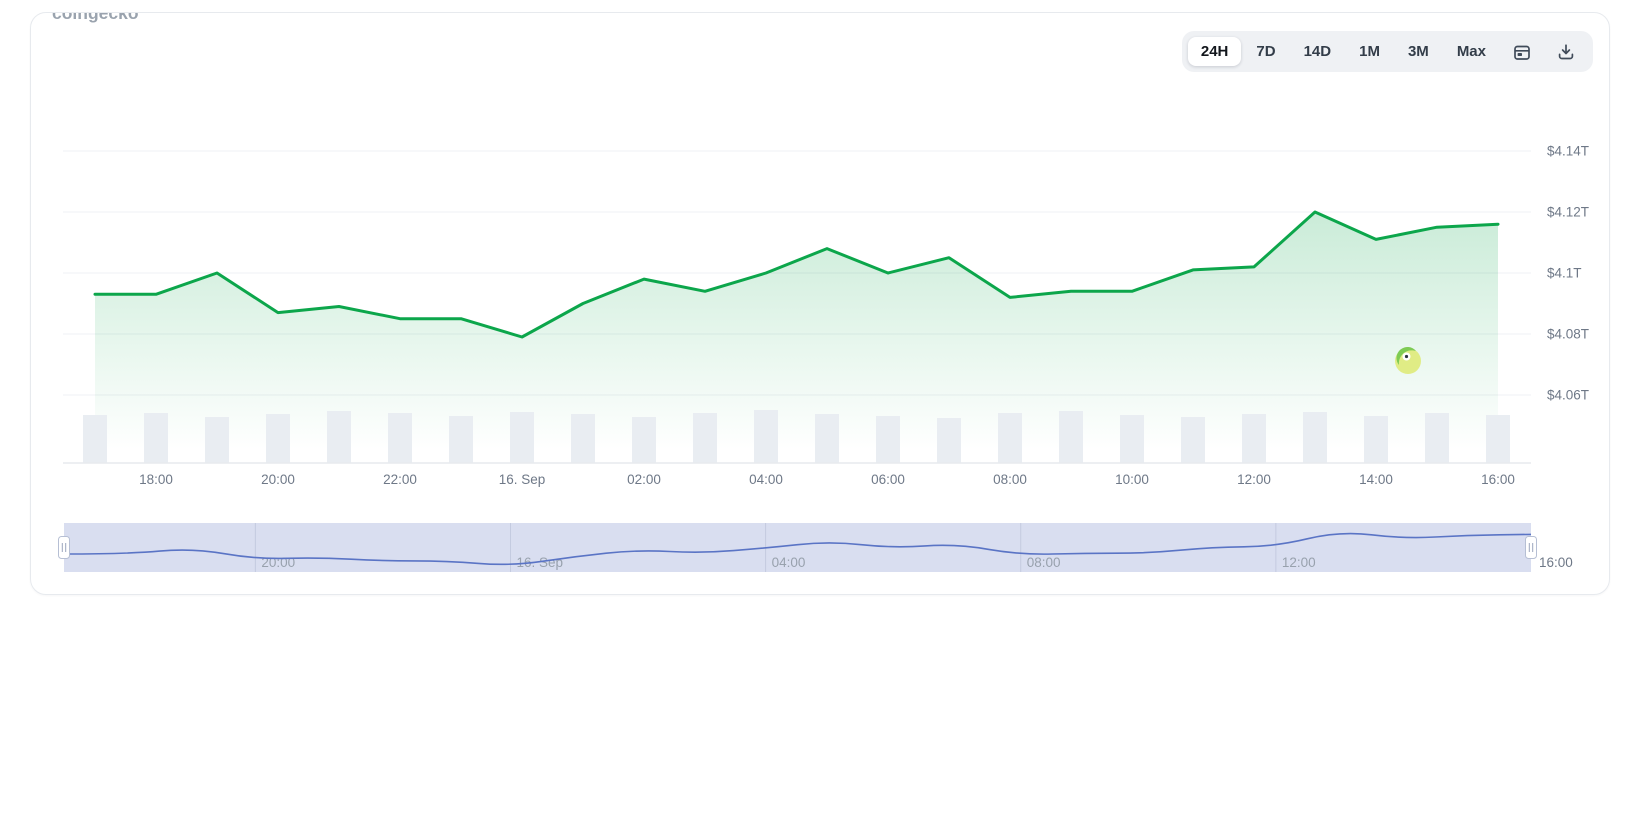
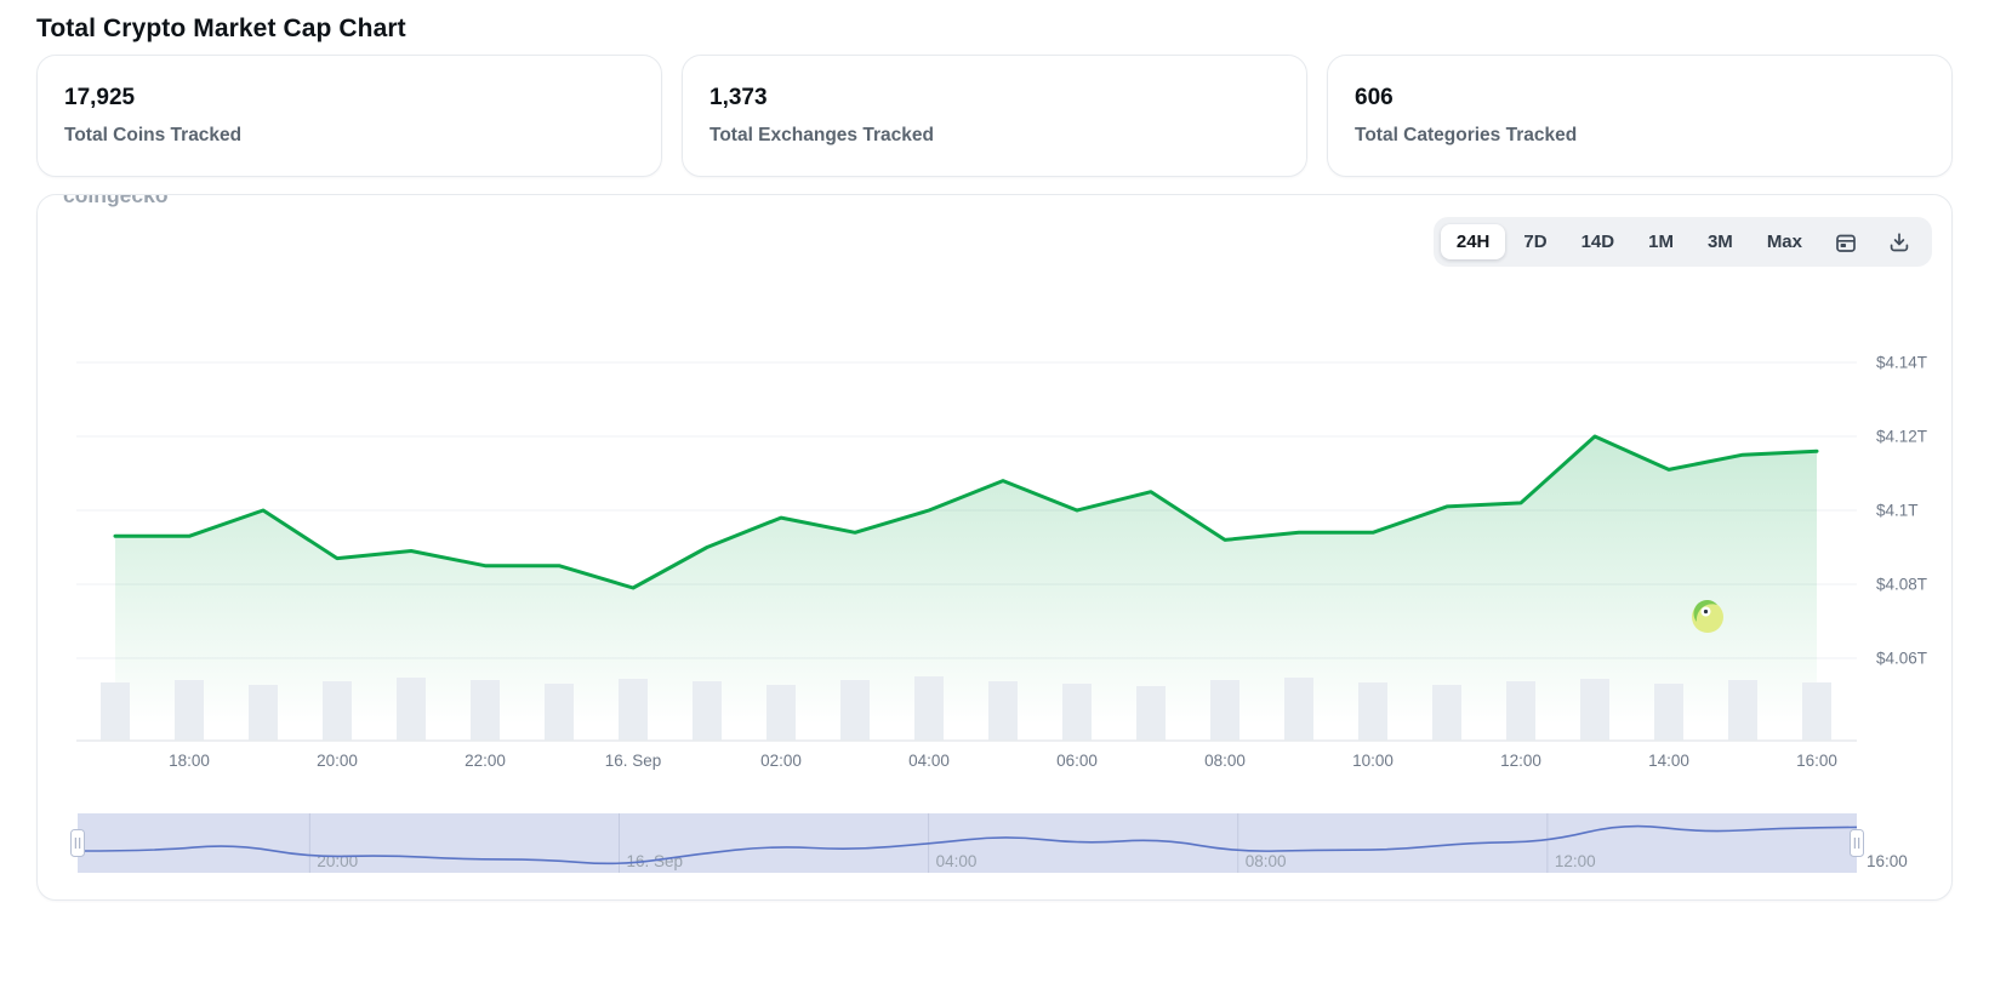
+ Total Crypto Market Cap Chart
+ 17,925
+ Total Coins Tracked
+ 1,373
+ Total Exchanges Tracked
+ 606
+ Total Categories Tracked
  24H
  7D
  14D
  1M
  3M
  Max
  $4.14T
  $4.12T
  $4.1T
  $4.08T
  $4.06T
  18:00
  20:00
  22:00
  16. Sep
  02:00
  04:00
  06:00
  08:00
  10:00
  12:00
  14:00
  16:00
  coingecko
  20:00
  04:00
  08:00
  12:00
  16:00
